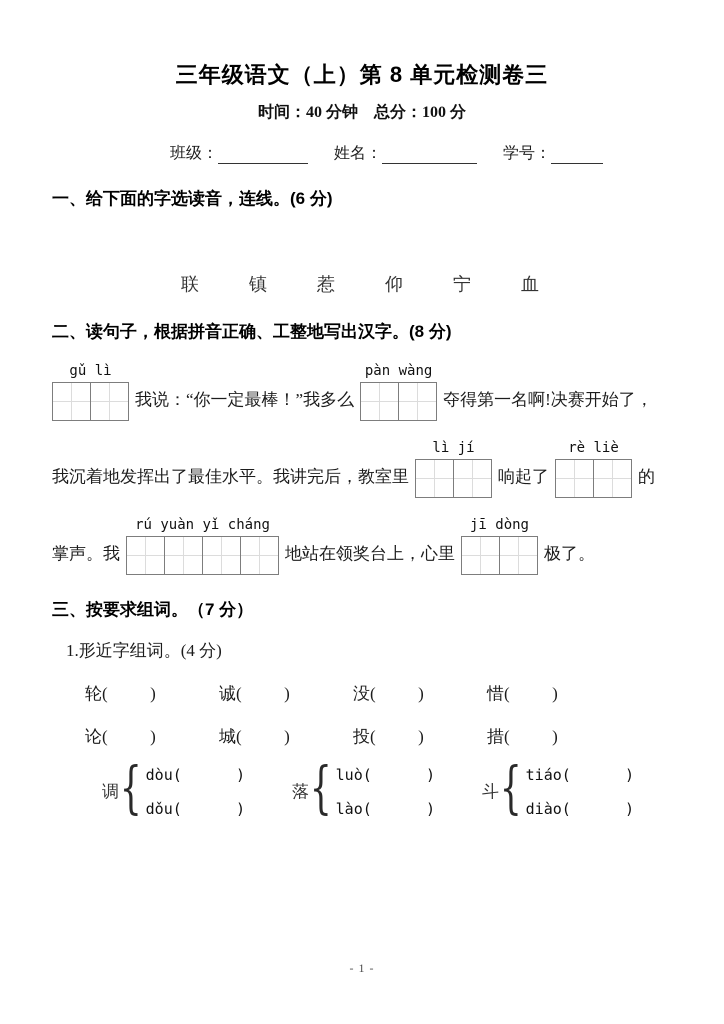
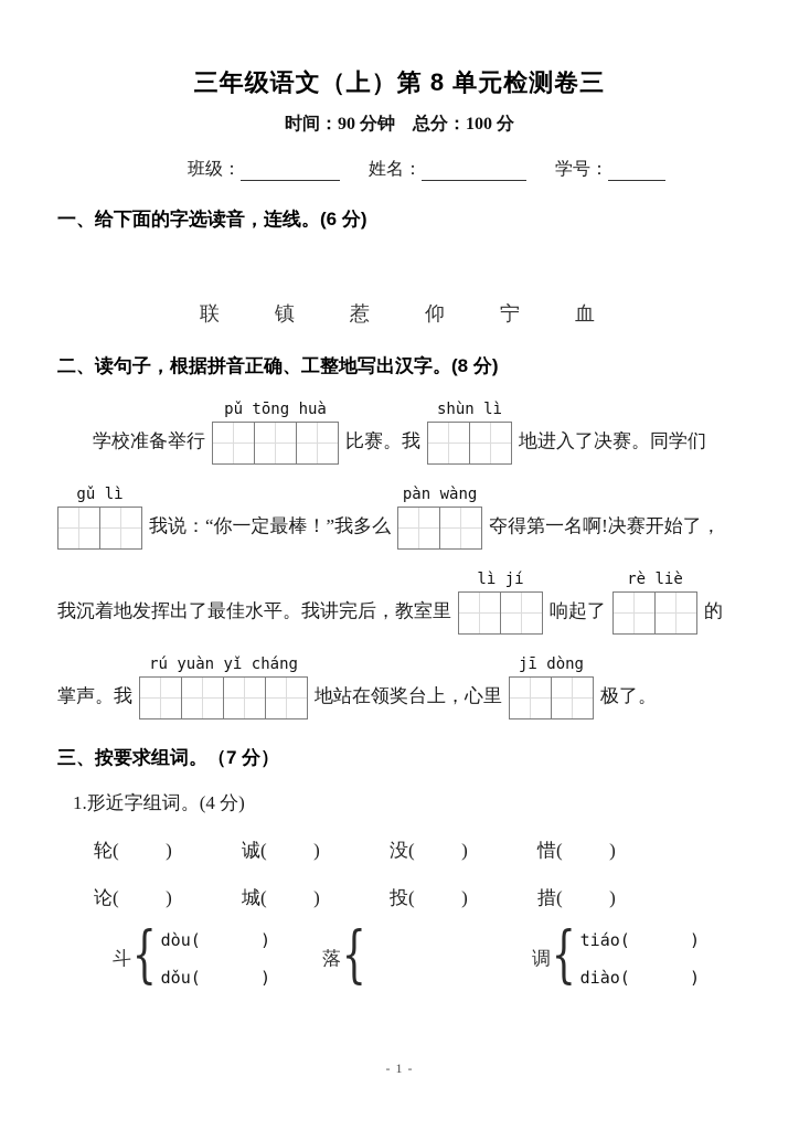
  三年级语文（上）第 8 单元检测卷三
- 时间：40 分钟 总分：100 分
+ 时间：90 分钟 总分：100 分
  班级：
  姓名：
  学号：
  一、给下面的字选读音，连线。(6 分)
  联
  镇
  惹
  仰
  宁
  血
  二、读句子，根据拼音正确、工整地写出汉字。(8 分)
+ 学校准备举行
+ pǔ tōng huà
+ 比赛。我
+ shùn lì
+ 地进入了决赛。同学们
  gǔ lì
  我说：“你一定最棒！”我多么
  pàn wàng
  夺得第一名啊!决赛开始了，
  我沉着地发挥出了最佳水平。我讲完后，教室里
  lì jí
  响起了
  rè liè
  的
  掌声。我
  rú yuàn yǐ cháng
  地站在领奖台上，心里
  jī dòng
  极了。
  三、按要求组词。（7 分）
  1.形近字组词。(4 分)
  轮( )
  诚( )
  没( )
  惜( )
  论( )
  城( )
  投( )
  措( )
- 调
+ 斗
  {
  dòu( )
  dǒu( )
  落
  {
- luò( )
- lào( )
- 斗
+ 调
  {
  tiáo( )
  diào( )
  - 1 -
